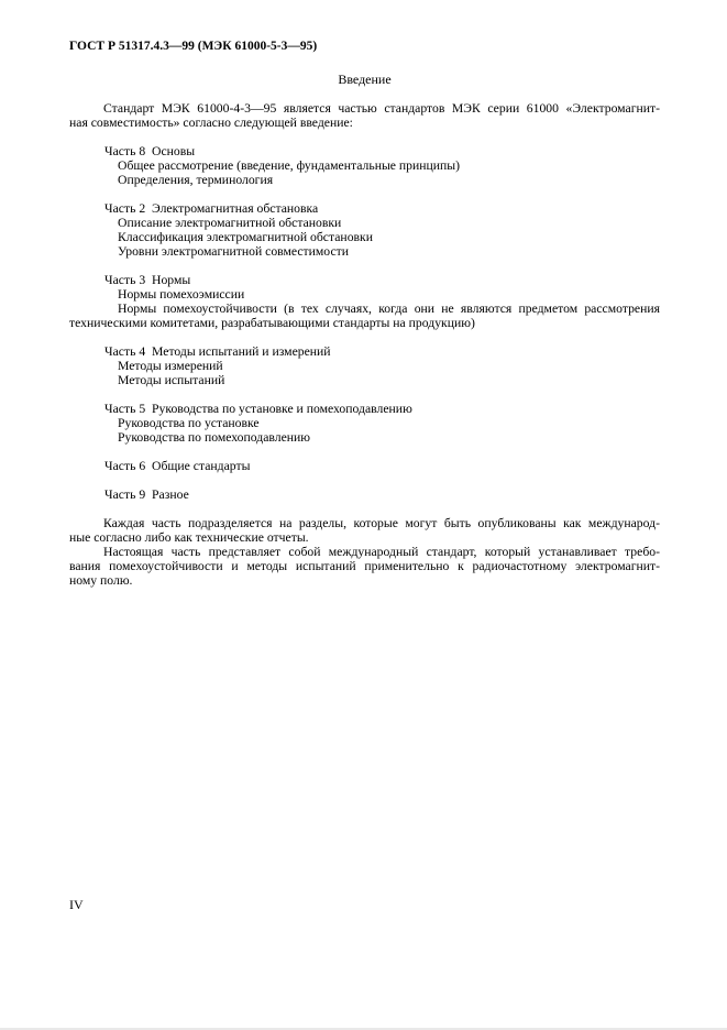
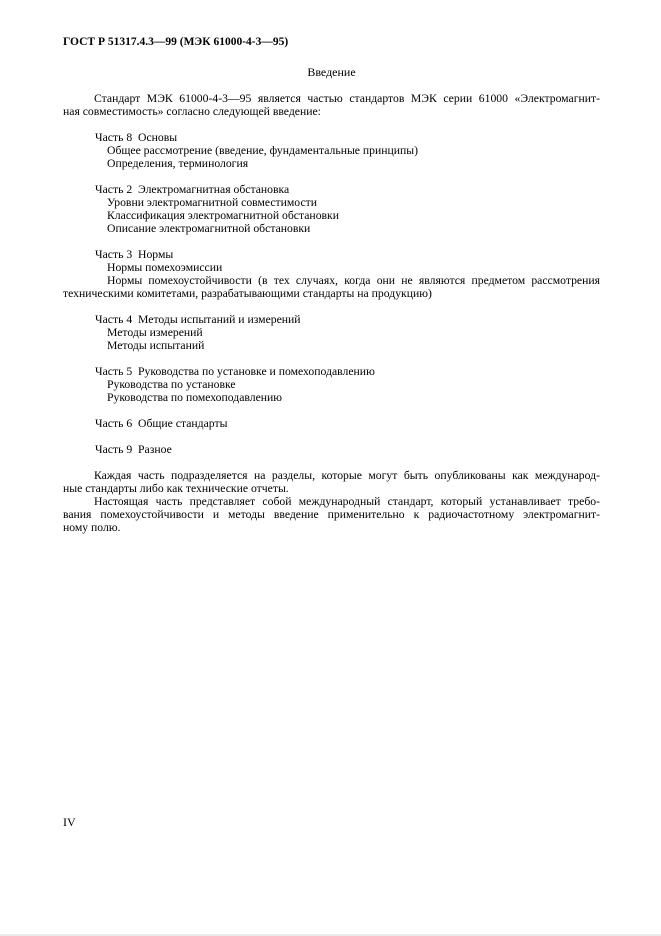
- ГОСТ Р 51317.4.3—99 (МЭК 61000-5-3—95)
+ ГОСТ Р 51317.4.3—99 (МЭК 61000-4-3—95)
  Введение
  Стандарт МЭК 61000-4-3—95 является частью стандартов МЭК серии 61000 «Электромагнит-
  ная совместимость» согласно следующей введение:
  Часть 8 Основы
  Общее рассмотрение (введение, фундаментальные принципы)
  Определения, терминология
  Часть 2 Электромагнитная обстановка
- Описание электромагнитной обстановки
+ Уровни электромагнитной совместимости
  Классификация электромагнитной обстановки
- Уровни электромагнитной совместимости
+ Описание электромагнитной обстановки
  Часть 3 Нормы
  Нормы помехоэмиссии
  Нормы помехоустойчивости (в тех случаях, когда они не являются предметом рассмотрения
  техническими комитетами, разрабатывающими стандарты на продукцию)
  Часть 4 Методы испытаний и измерений
  Методы измерений
  Методы испытаний
  Часть 5 Руководства по установке и помехоподавлению
  Руководства по установке
  Руководства по помехоподавлению
  Часть 6 Общие стандарты
  Часть 9 Разное
  Каждая часть подразделяется на разделы, которые могут быть опубликованы как международ-
- ные согласно либо как технические отчеты.
+ ные стандарты либо как технические отчеты.
  Настоящая часть представляет собой международный стандарт, который устанавливает требо-
- вания помехоустойчивости и методы испытаний применительно к радиочастотному электромагнит-
+ вания помехоустойчивости и методы введение применительно к радиочастотному электромагнит-
  ному полю.
  IV
